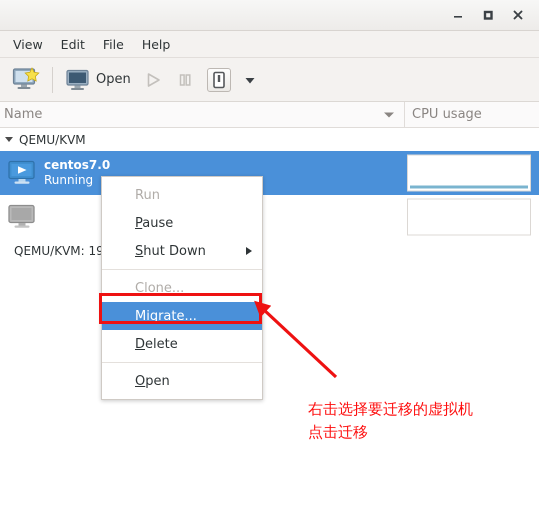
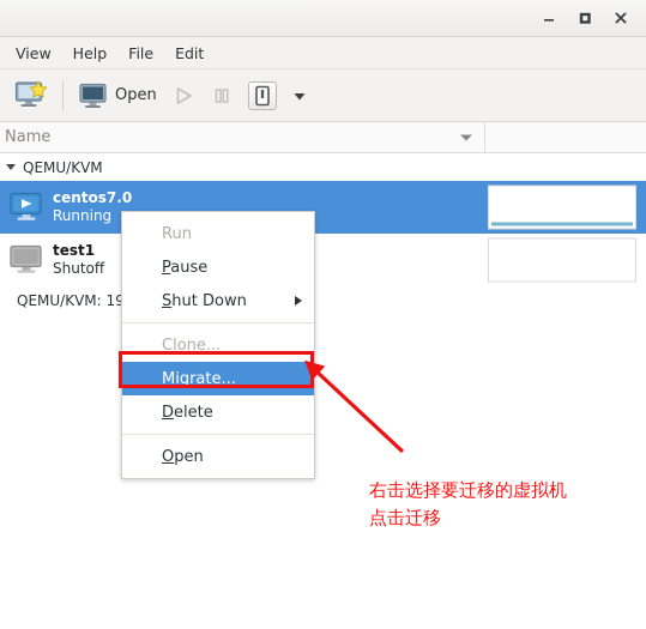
  View
- Edit
+ Help
  File
- Help
+ Edit
  Open
  Name
- CPU usage
  QEMU/KVM
  centos7.0
  Running
+ test1
+ Shutoff
  QEMU/KVM: 19
  Run
  Pause
  Shut Down
  Clone...
  Migrate...
  Delete
  Open
  右击选择要迁移的虚拟机
  点击迁移
